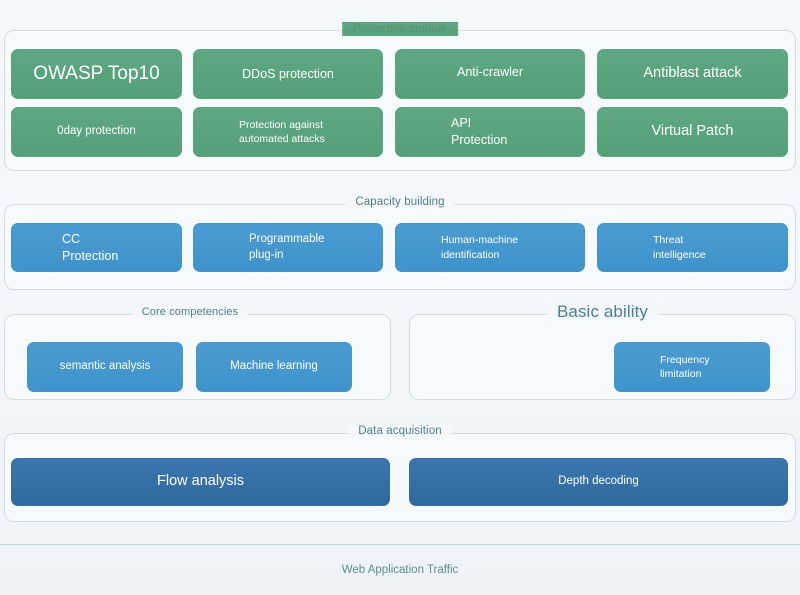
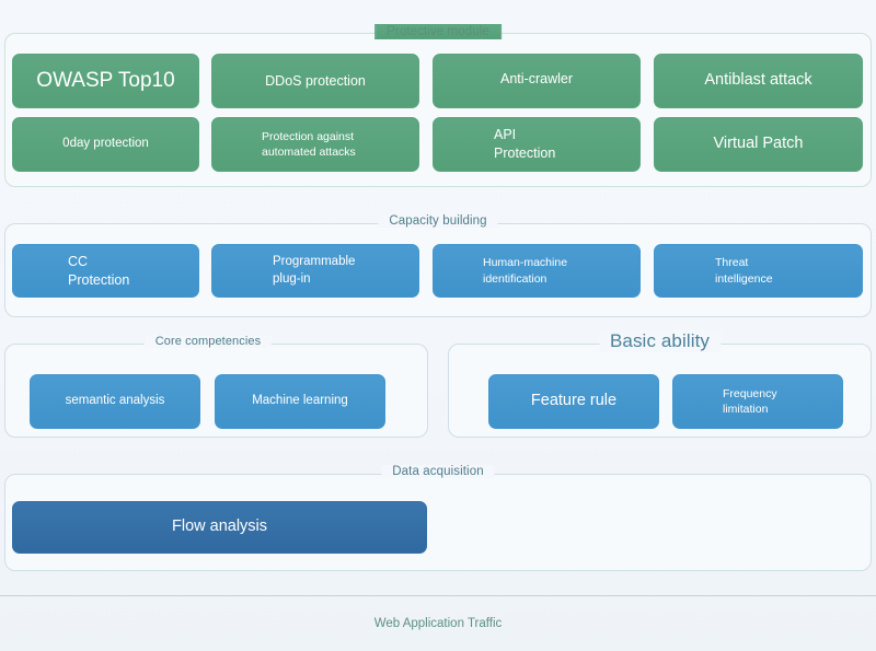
  Protective module
  OWASP Top10
  DDoS protection
  Anti-crawler
  Antiblast attack
  0day protection
  Protection against
  automated attacks
  API
  Protection
  Virtual Patch
  Capacity building
  CC
  Protection
  Programmable
  plug-in
  Human-machine
  identification
  Threat
  intelligence
  Core competencies
  semantic analysis
  Machine learning
  Basic ability
+ Feature rule
  Frequency
  limitation
  Data acquisition
  Flow analysis
- Depth decoding
  Web Application Traffic
